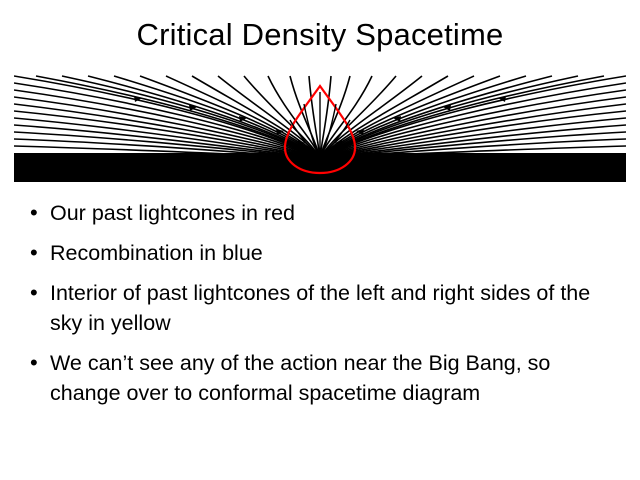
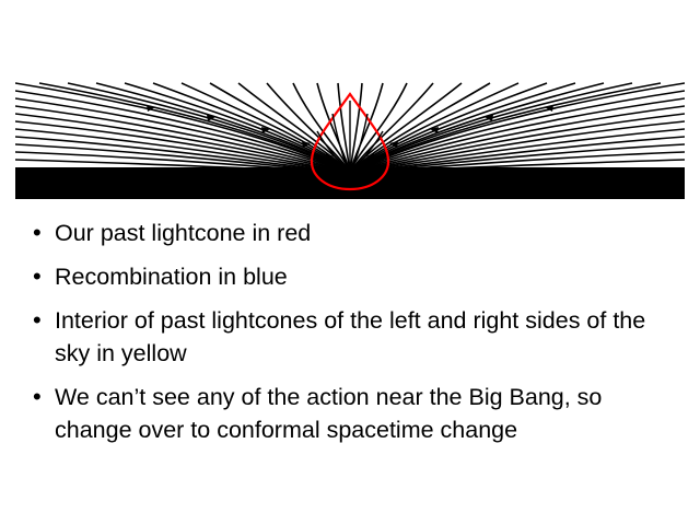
- Critical Density Spacetime
  •
- Our past lightcones in red
+ Our past lightcone in red
  •
  Recombination in blue
  •
  Interior of past lightcones of the left and right sides of the sky in yellow
  •
- We can’t see any of the action near the Big Bang, so change over to conformal spacetime diagram
+ We can’t see any of the action near the Big Bang, so change over to conformal spacetime change
